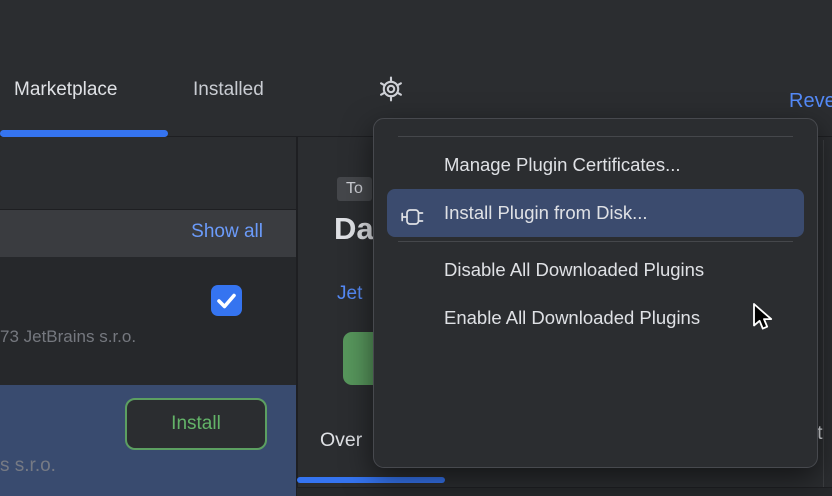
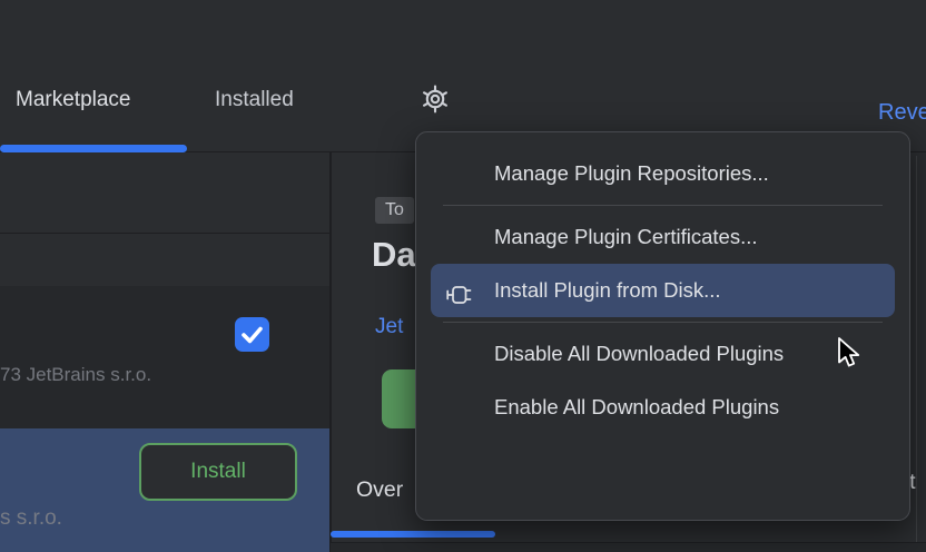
  Marketplace
  Installed
  Reve
- Show all
  73 JetBrains s.r.o.
  Install
  s s.r.o.
  To
  Da
  Jet
  Over
+ Manage Plugin Repositories...
  Manage Plugin Certificates...
  Install Plugin from Disk...
  Disable All Downloaded Plugins
  Enable All Downloaded Plugins
